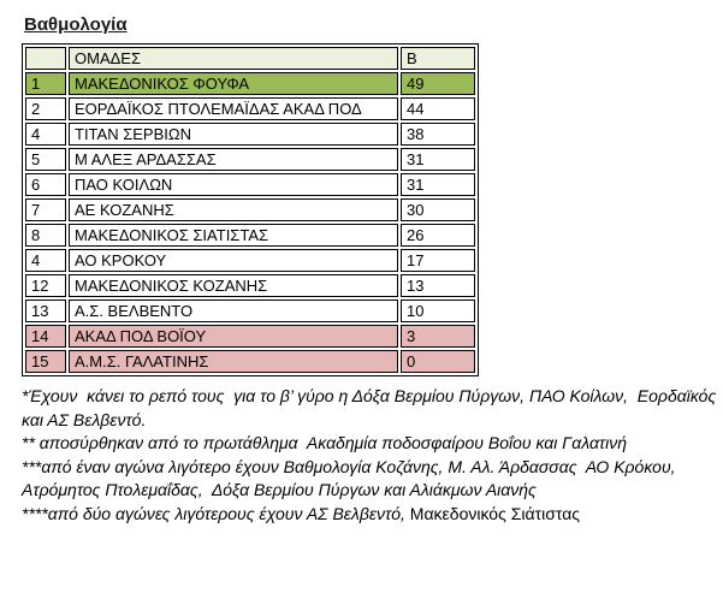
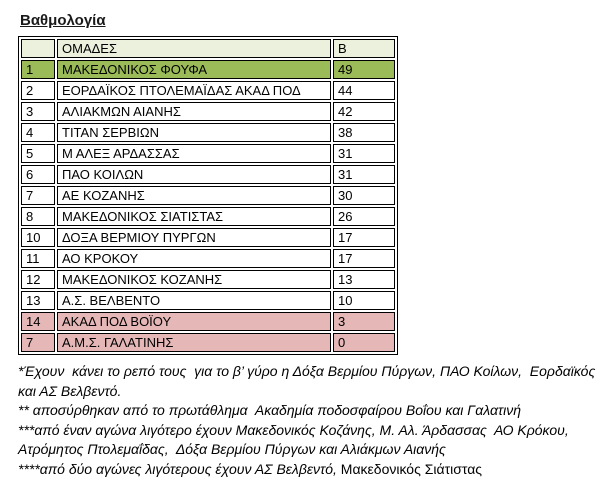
  Βαθμολογία
  	ΟΜΑΔΕΣ	Β
  1	ΜΑΚΕΔΟΝΙΚΟΣ ΦΟΥΦΑ	49
  2	ΕΟΡΔΑΪΚΟΣ ΠΤΟΛΕΜΑΪΔΑΣ ΑΚΑΔ ΠΟΔ	44
+ 3	ΑΛΙΑΚΜΩΝ ΑΙΑΝΗΣ	42
  4	ΤΙΤΑΝ ΣΕΡΒΙΩΝ	38
  5	Μ ΑΛΕΞ ΑΡΔΑΣΣΑΣ	31
  6	ΠΑΟ ΚΟΙΛΩΝ	31
  7	ΑΕ ΚΟΖΑΝΗΣ	30
  8	ΜΑΚΕΔΟΝΙΚΟΣ ΣΙΑΤΙΣΤΑΣ	26
+ 10	ΔΟΞΑ ΒΕΡΜΙΟΥ ΠΥΡΓΩΝ	17
- 4	ΑΟ ΚΡΟΚΟΥ	17
+ 11	ΑΟ ΚΡΟΚΟΥ	17
  12	ΜΑΚΕΔΟΝΙΚΟΣ ΚΟΖΑΝΗΣ	13
  13	Α.Σ. ΒΕΛΒΕΝΤΟ	10
  14	ΑΚΑΔ ΠΟΔ ΒΟΪΟΥ	3
- 15	Α.Μ.Σ. ΓΑΛΑΤΙΝΗΣ	0
+ 7	Α.Μ.Σ. ΓΑΛΑΤΙΝΗΣ	0
  *Έχουν κάνει το ρεπό τους για το β’ γύρο η Δόξα Βερμίου Πύργων, ΠΑΟ Κοίλων, Εορδαϊκός και ΑΣ Βελβεντό.
  ** αποσύρθηκαν από το πρωτάθλημα Ακαδημία ποδοσφαίρου Βοΐου και Γαλατινή
- ***από έναν αγώνα λιγότερο έχουν Βαθμολογία Κοζάνης, Μ. Αλ. Άρδασσας ΑΟ Κρόκου, Ατρόμητος Πτολεμαΐδας, Δόξα Βερμίου Πύργων και Αλιάκμων Αιανής
+ ***από έναν αγώνα λιγότερο έχουν Μακεδονικός Κοζάνης, Μ. Αλ. Άρδασσας ΑΟ Κρόκου, Ατρόμητος Πτολεμαΐδας, Δόξα Βερμίου Πύργων και Αλιάκμων Αιανής
  ****από δύο αγώνες λιγότερους έχουν ΑΣ Βελβεντό, Μακεδονικός Σιάτιστας
